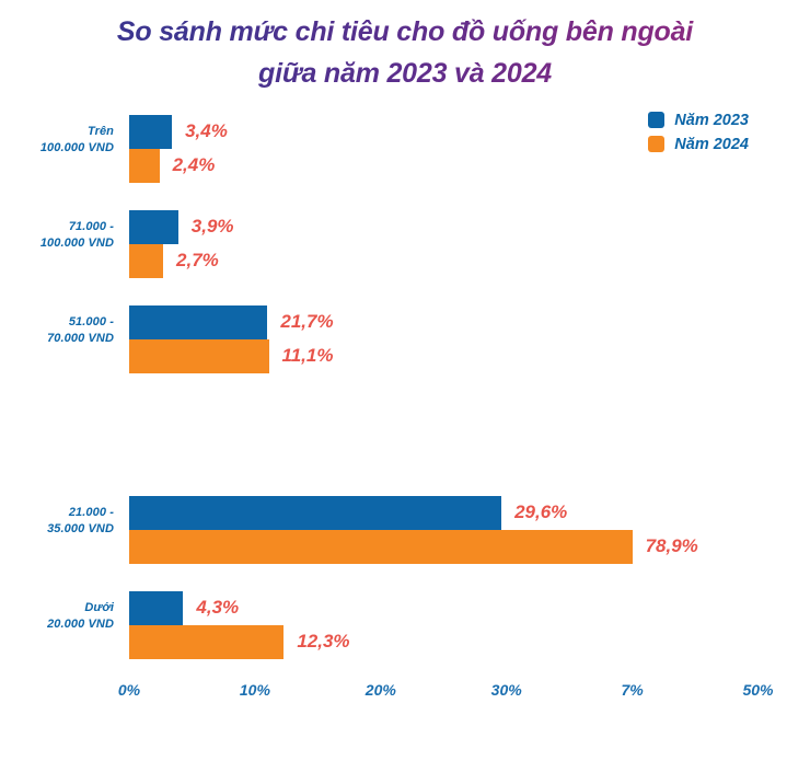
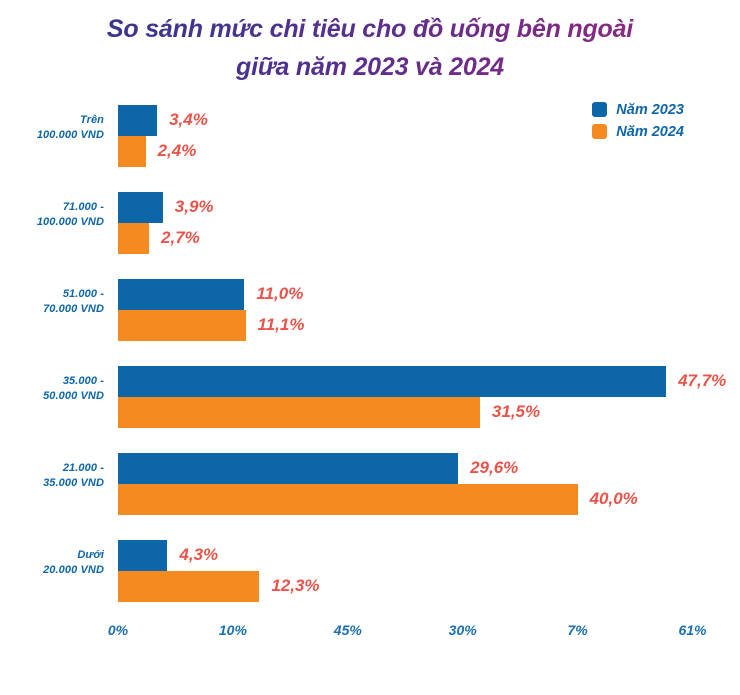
  So sánh mức chi tiêu cho đồ uống bên ngoài
  giữa năm 2023 và 2024
  Năm 2023
  Năm 2024
  Trên
  100.000 VND
  3,4%
  2,4%
  71.000 -
  100.000 VND
  3,9%
  2,7%
  51.000 -
  70.000 VND
- 21,7%
+ 11,0%
  11,1%
+ 35.000 -
+ 50.000 VND
+ 47,7%
+ 31,5%
  21.000 -
  35.000 VND
  29,6%
- 78,9%
+ 40,0%
  Dưới
  20.000 VND
  4,3%
  12,3%
  0%
  10%
- 20%
+ 45%
  30%
  7%
- 50%
+ 61%
